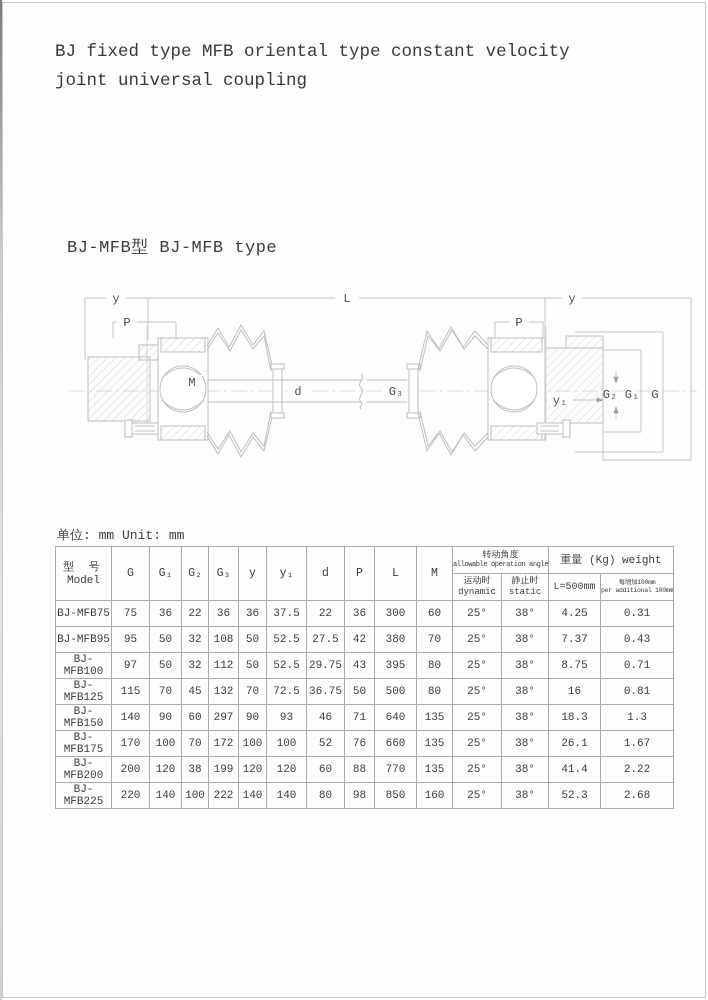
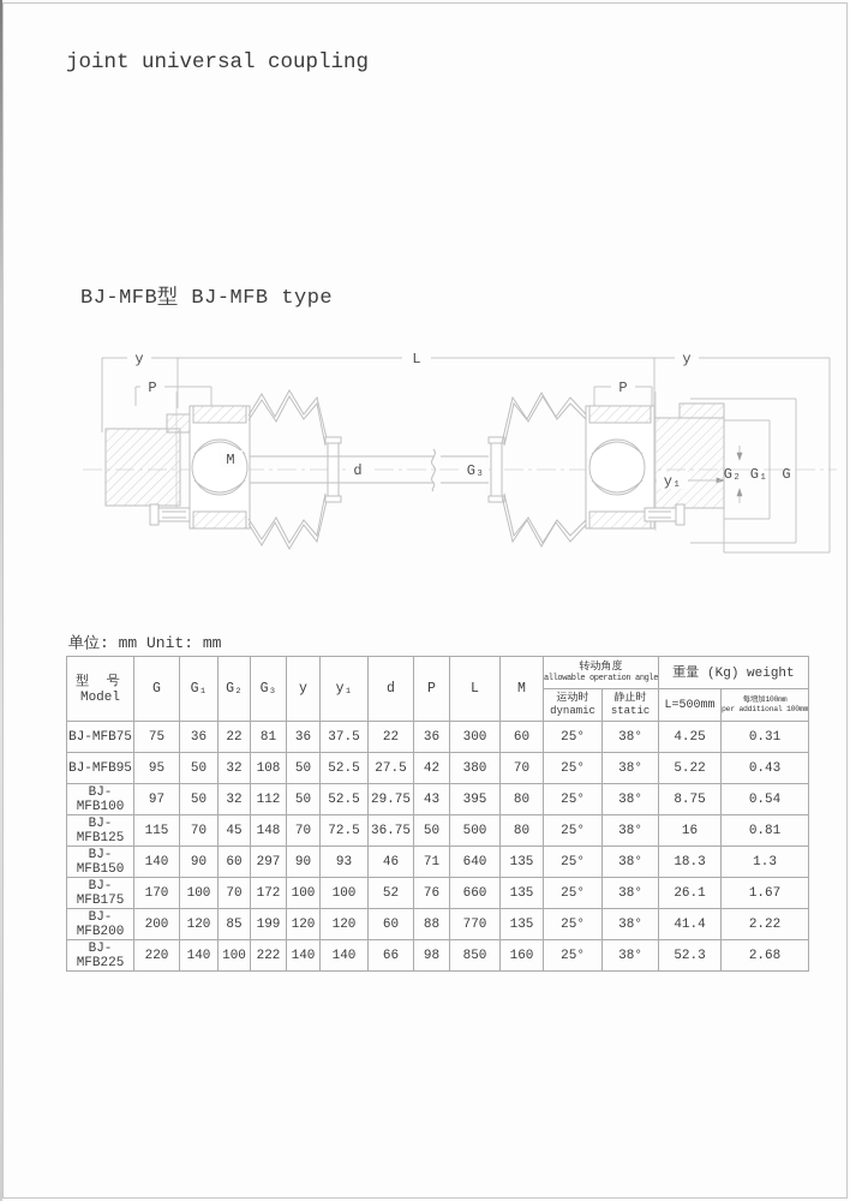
- BJ fixed type MFB oriental type constant velocity
  joint universal coupling
  BJ-MFB型 BJ-MFB type
  y
  L
  y
  P
  P
  M
  d
  G₃
  y₁
  G₂
  G₁
  G
  单位: mm Unit: mm
  型 号 Model	G	G₁	G₂	G₃	y	y₁	d	P	L	M	转动角度 allowable operation angle	重量 (Kg) weight
- BJ-MFB75	75	36	22	36	36	37.5	22	36	300	60	25°	38°	4.25	0.31
+ BJ-MFB75	75	36	22	81	36	37.5	22	36	300	60	25°	38°	4.25	0.31
- BJ-MFB95	95	50	32	108	50	52.5	27.5	42	380	70	25°	38°	7.37	0.43
+ BJ-MFB95	95	50	32	108	50	52.5	27.5	42	380	70	25°	38°	5.22	0.43
- BJ-MFB100	97	50	32	112	50	52.5	29.75	43	395	80	25°	38°	8.75	0.71
+ BJ-MFB100	97	50	32	112	50	52.5	29.75	43	395	80	25°	38°	8.75	0.54
- BJ-MFB125	115	70	45	132	70	72.5	36.75	50	500	80	25°	38°	16	0.81
+ BJ-MFB125	115	70	45	148	70	72.5	36.75	50	500	80	25°	38°	16	0.81
  BJ-MFB150	140	90	60	297	90	93	46	71	640	135	25°	38°	18.3	1.3
  BJ-MFB175	170	100	70	172	100	100	52	76	660	135	25°	38°	26.1	1.67
- BJ-MFB200	200	120	38	199	120	120	60	88	770	135	25°	38°	41.4	2.22
+ BJ-MFB200	200	120	85	199	120	120	60	88	770	135	25°	38°	41.4	2.22
- BJ-MFB225	220	140	100	222	140	140	80	98	850	160	25°	38°	52.3	2.68
+ BJ-MFB225	220	140	100	222	140	140	66	98	850	160	25°	38°	52.3	2.68
